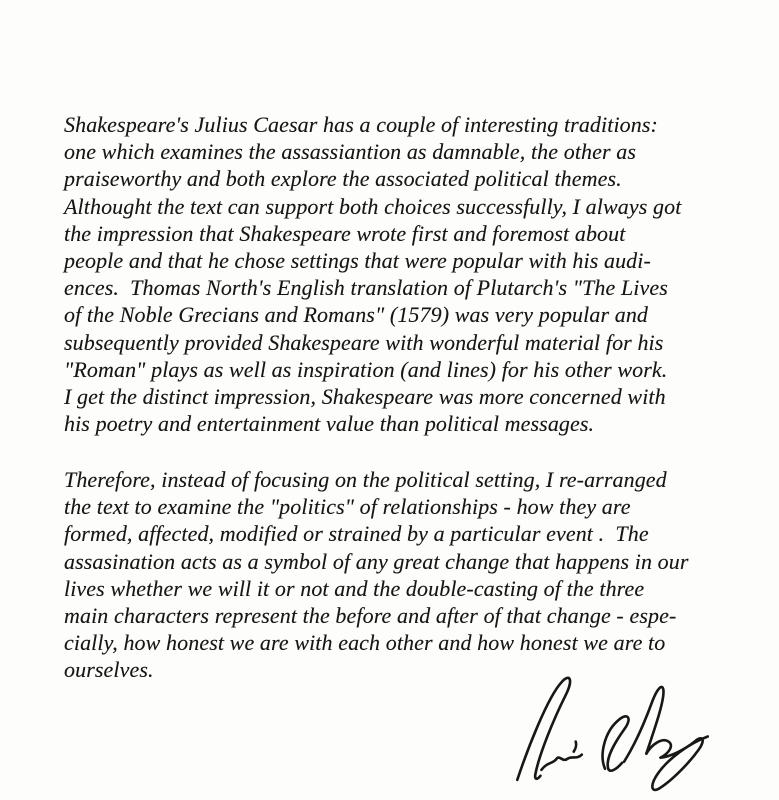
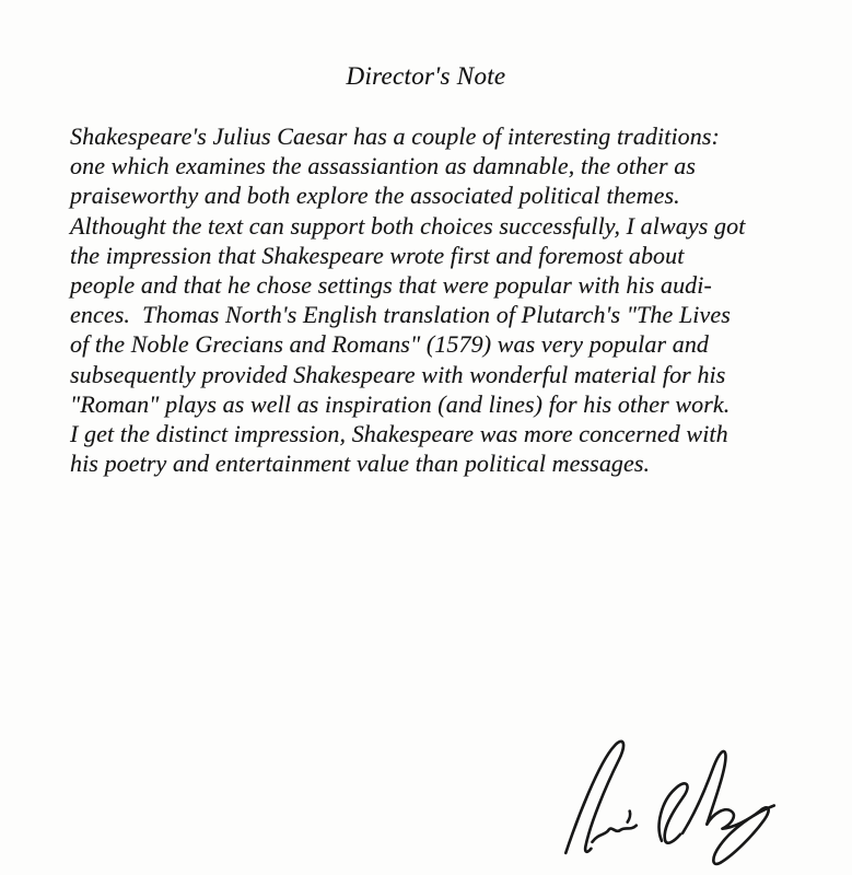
+ Director's Note
  Shakespeare's Julius Caesar has a couple of interesting traditions:
  one which examines the assassiantion as damnable, the other as
  praiseworthy and both explore the associated political themes.
  Althought the text can support both choices successfully, I always got
  the impression that Shakespeare wrote first and foremost about
  people and that he chose settings that were popular with his audi-
  ences. Thomas North's English translation of Plutarch's "The Lives
  of the Noble Grecians and Romans" (1579) was very popular and
  subsequently provided Shakespeare with wonderful material for his
  "Roman" plays as well as inspiration (and lines) for his other work.
  I get the distinct impression, Shakespeare was more concerned with
  his poetry and entertainment value than political messages.
- Therefore, instead of focusing on the political setting, I re-arranged
- the text to examine the "politics" of relationships - how they are
- formed, affected, modified or strained by a particular event . The
- assasination acts as a symbol of any great change that happens in our
- lives whether we will it or not and the double-casting of the three
- main characters represent the before and after of that change - espe-
- cially, how honest we are with each other and how honest we are to
- ourselves.
